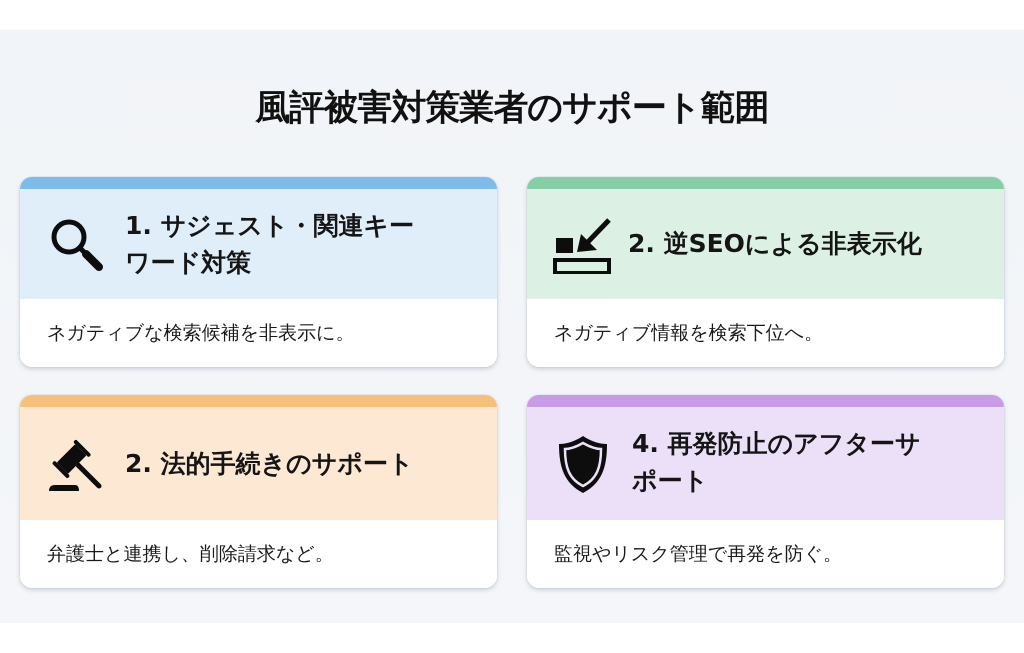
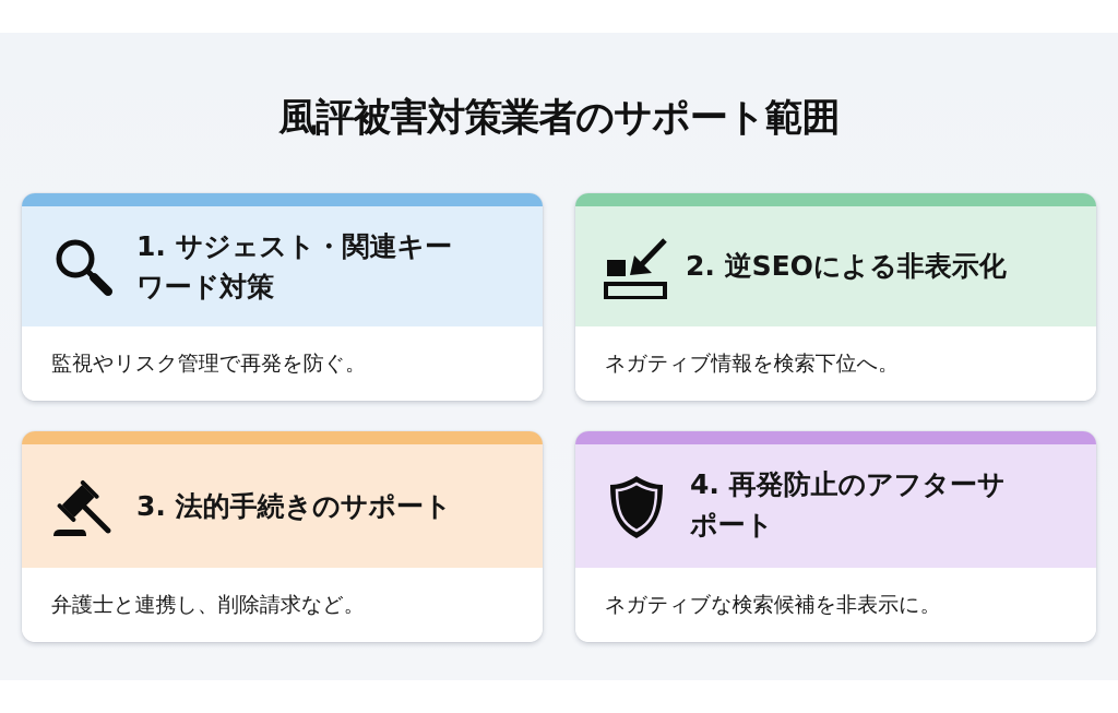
  風評被害対策業者のサポート範囲
  1. サジェスト・関連キー
  ワード対策
- ネガティブな検索候補を非表示に。
+ 監視やリスク管理で再発を防ぐ。
  2. 逆SEOによる非表示化
  ネガティブ情報を検索下位へ。
- 2. 法的手続きのサポート
+ 3. 法的手続きのサポート
  弁護士と連携し、削除請求など。
  4. 再発防止のアフターサ
  ポート
- 監視やリスク管理で再発を防ぐ。
+ ネガティブな検索候補を非表示に。
